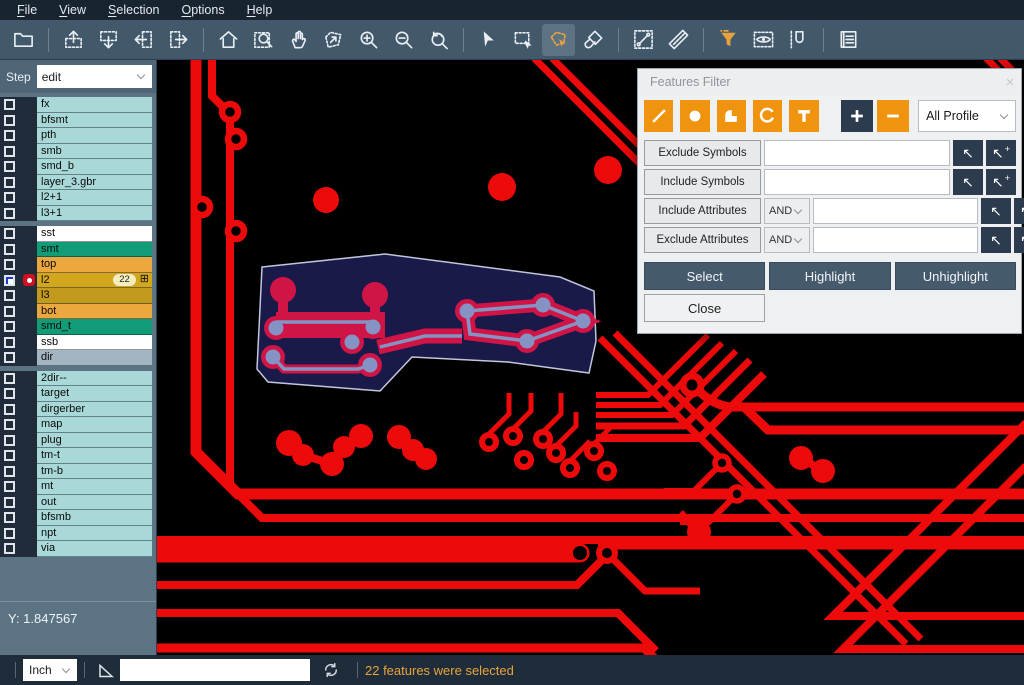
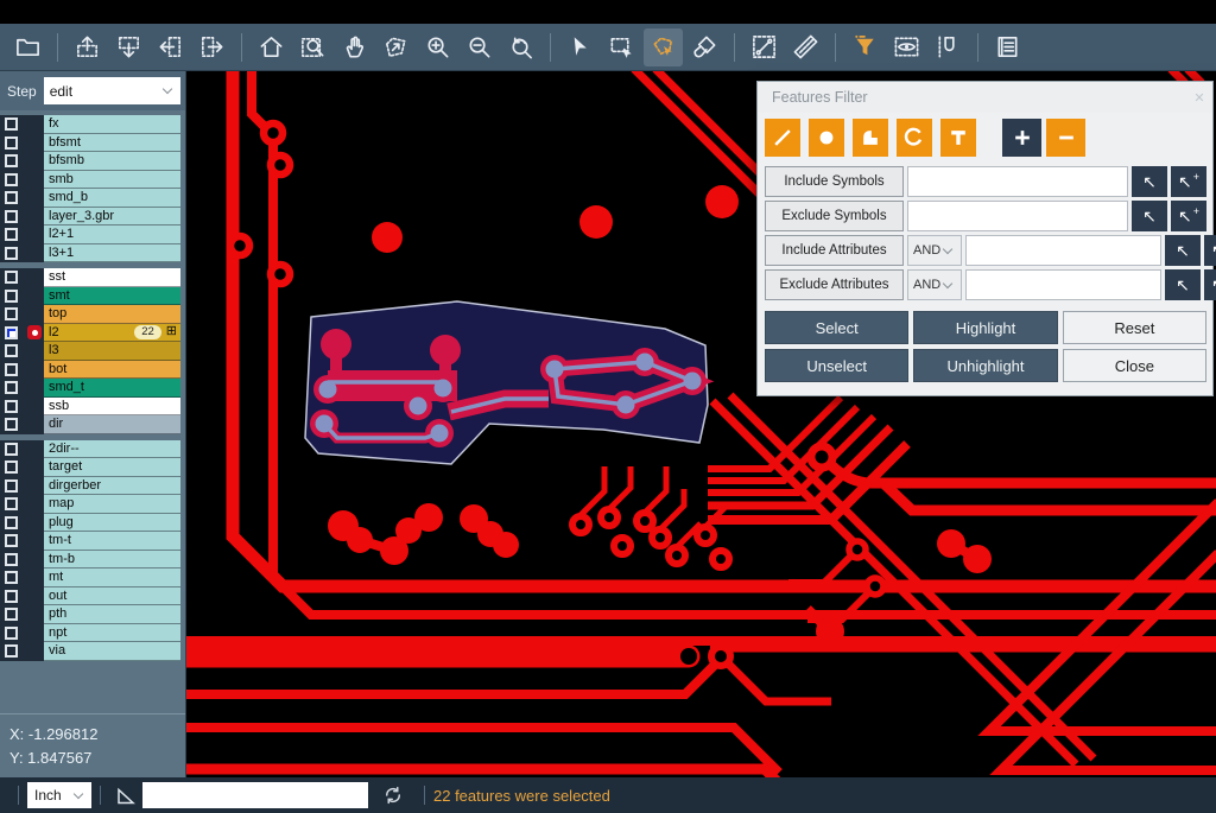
- File
- View
- Selection
- Options
- Help
  Step
  edit
  fx
  bfsmt
- pth
+ bfsmb
  smb
  smd_b
  layer_3.gbr
  l2+1
  l3+1
  sst
  smt
  top
  l2
  22
  ⊞
  l3
  bot
  smd_t
  ssb
  dir
  2dir--
  target
  dirgerber
  map
  plug
  tm-t
  tm-b
  mt
  out
- bfsmb
+ pth
  npt
  via
+ X: -1.296812
  Y: 1.847567
  Features Filter
  ✕
- All Profile
- Exclude Symbols
+ Include Symbols
  ↖
  ↖
  +
- Include Symbols
+ Exclude Symbols
  ↖
  ↖
  +
  Include Attributes
  AND
  ↖
  Exclude Attributes
  AND
  ↖
  Select
  Highlight
+ Reset
+ Unselect
  Unhighlight
  Close
  Inch
  22 features were selected
